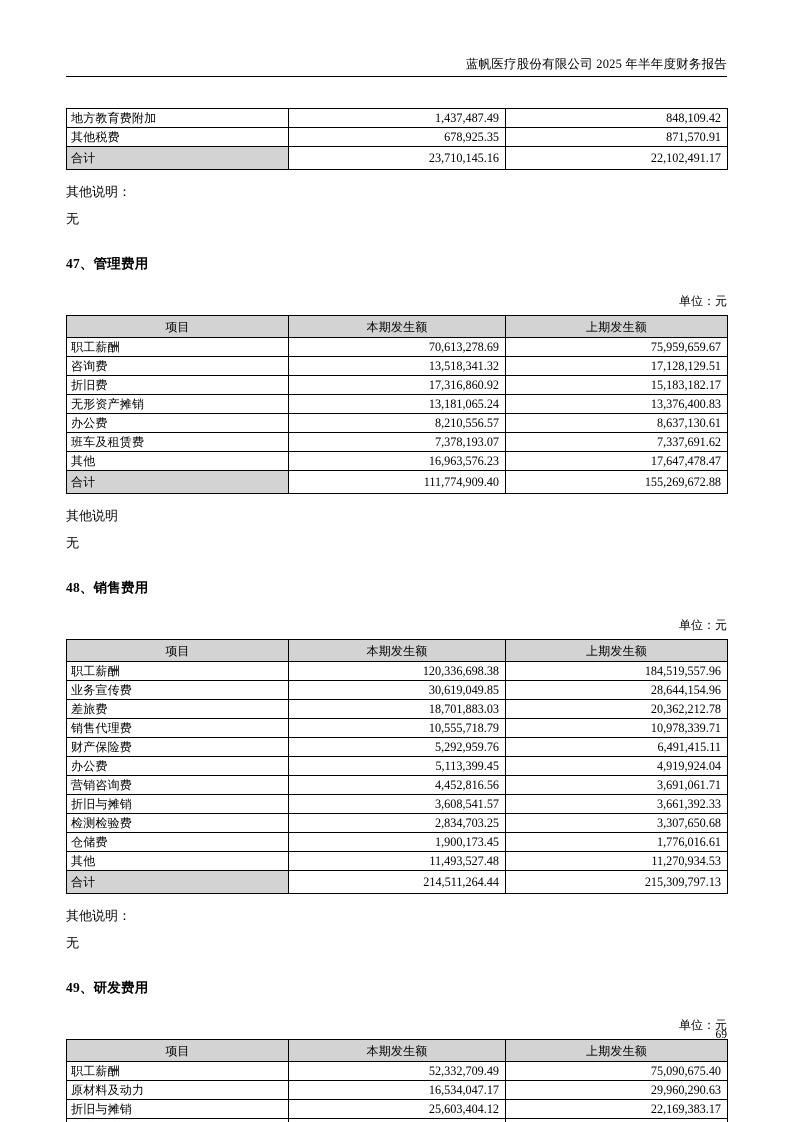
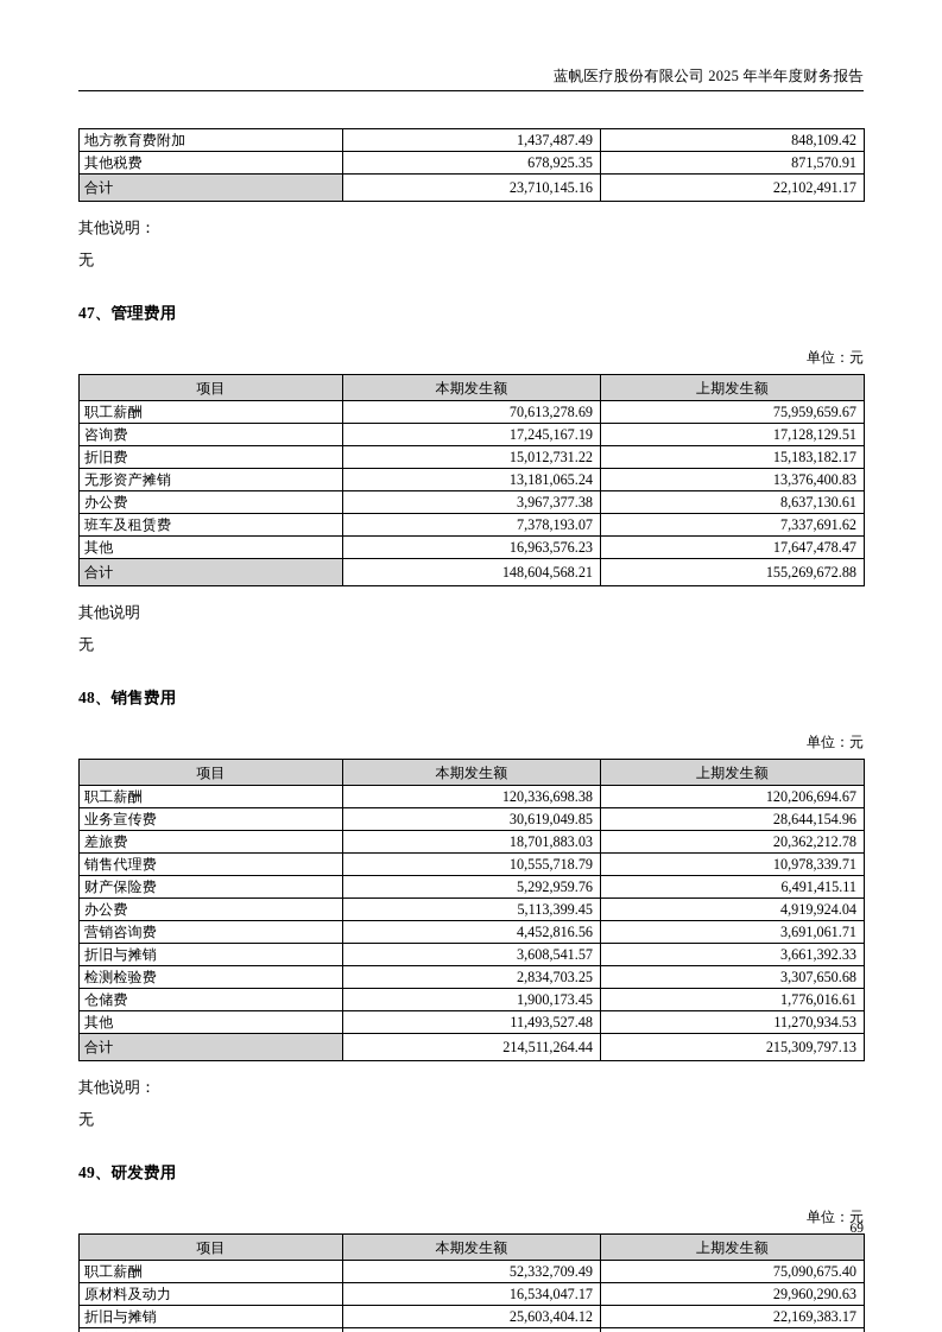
  蓝帆医疗股份有限公司 2025 年半年度财务报告
  地方教育费附加	1,437,487.49	848,109.42
  其他税费	678,925.35	871,570.91
  合计	23,710,145.16	22,102,491.17
  其他说明：
  无
  47、管理费用
  单位：元
  项目	本期发生额	上期发生额
  职工薪酬	70,613,278.69	75,959,659.67
- 咨询费	13,518,341.32	17,128,129.51
+ 咨询费	17,245,167.19	17,128,129.51
- 折旧费	17,316,860.92	15,183,182.17
+ 折旧费	15,012,731.22	15,183,182.17
  无形资产摊销	13,181,065.24	13,376,400.83
- 办公费	8,210,556.57	8,637,130.61
+ 办公费	3,967,377.38	8,637,130.61
  班车及租赁费	7,378,193.07	7,337,691.62
  其他	16,963,576.23	17,647,478.47
- 合计	111,774,909.40	155,269,672.88
+ 合计	148,604,568.21	155,269,672.88
  其他说明
  无
  48、销售费用
  单位：元
  项目	本期发生额	上期发生额
- 职工薪酬	120,336,698.38	184,519,557.96
+ 职工薪酬	120,336,698.38	120,206,694.67
  业务宣传费	30,619,049.85	28,644,154.96
  差旅费	18,701,883.03	20,362,212.78
  销售代理费	10,555,718.79	10,978,339.71
  财产保险费	5,292,959.76	6,491,415.11
  办公费	5,113,399.45	4,919,924.04
  营销咨询费	4,452,816.56	3,691,061.71
  折旧与摊销	3,608,541.57	3,661,392.33
  检测检验费	2,834,703.25	3,307,650.68
  仓储费	1,900,173.45	1,776,016.61
  其他	11,493,527.48	11,270,934.53
  合计	214,511,264.44	215,309,797.13
  其他说明：
  无
  49、研发费用
  单位：元
  项目	本期发生额	上期发生额
  职工薪酬	52,332,709.49	75,090,675.40
  原材料及动力	16,534,047.17	29,960,290.63
  折旧与摊销	25,603,404.12	22,169,383.17
  69
